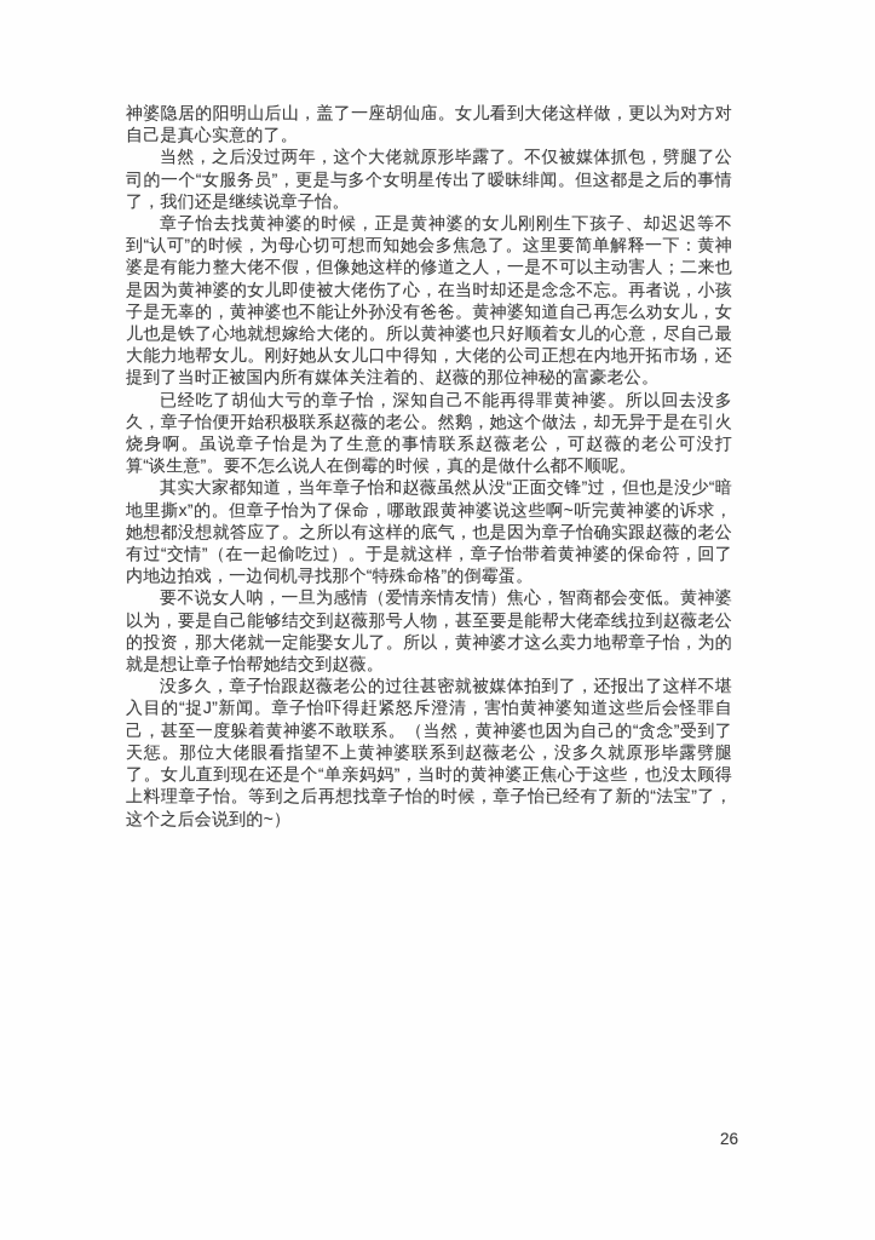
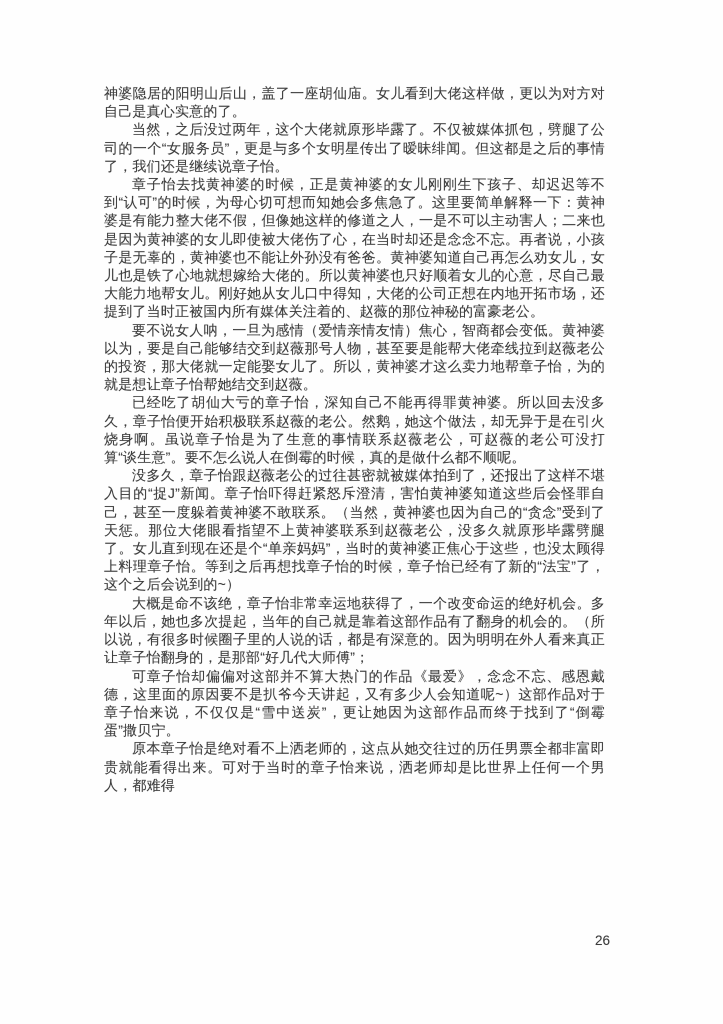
  神婆隐居的阳明山后山，盖了一座胡仙庙。女儿看到大佬这样做，更以为对方对自己是真心实意的了。
  当然，之后没过两年，这个大佬就原形毕露了。不仅被媒体抓包，劈腿了公司的一个“女服务员”，更是与多个女明星传出了暧昧绯闻。但这都是之后的事情了，我们还是继续说章子怡。
  章子怡去找黄神婆的时候，正是黄神婆的女儿刚刚生下孩子、却迟迟等不到“认可”的时候，为母心切可想而知她会多焦急了。这里要简单解释一下：黄神婆是有能力整大佬不假，但像她这样的修道之人，一是不可以主动害人；二来也是因为黄神婆的女儿即使被大佬伤了心，在当时却还是念念不忘。再者说，小孩子是无辜的，黄神婆也不能让外孙没有爸爸。黄神婆知道自己再怎么劝女儿，女儿也是铁了心地就想嫁给大佬的。所以黄神婆也只好顺着女儿的心意，尽自己最大能力地帮女儿。刚好她从女儿口中得知，大佬的公司正想在内地开拓市场，还提到了当时正被国内所有媒体关注着的、赵薇的那位神秘的富豪老公。
- 已经吃了胡仙大亏的章子怡，深知自己不能再得罪黄神婆。所以回去没多久，章子怡便开始积极联系赵薇的老公。然鹅，她这个做法，却无异于是在引火烧身啊。虽说章子怡是为了生意的事情联系赵薇老公，可赵薇的老公可没打算“谈生意”。要不怎么说人在倒霉的时候，真的是做什么都不顺呢。
+ 要不说女人呐，一旦为感情（爱情亲情友情）焦心，智商都会变低。黄神婆以为，要是自己能够结交到赵薇那号人物，甚至要是能帮大佬牵线拉到赵薇老公的投资，那大佬就一定能娶女儿了。所以，黄神婆才这么卖力地帮章子怡，为的就是想让章子怡帮她结交到赵薇。
- 其实大家都知道，当年章子怡和赵薇虽然从没“正面交锋”过，但也是没少“暗地里撕x”的。但章子怡为了保命，哪敢跟黄神婆说这些啊~听完黄神婆的诉求，她想都没想就答应了。之所以有这样的底气，也是因为章子怡确实跟赵薇的老公有过“交情”（在一起偷吃过）。于是就这样，章子怡带着黄神婆的保命符，回了内地边拍戏，一边伺机寻找那个“特殊命格”的倒霉蛋。
- 要不说女人呐，一旦为感情（爱情亲情友情）焦心，智商都会变低。黄神婆以为，要是自己能够结交到赵薇那号人物，甚至要是能帮大佬牵线拉到赵薇老公的投资，那大佬就一定能娶女儿了。所以，黄神婆才这么卖力地帮章子怡，为的就是想让章子怡帮她结交到赵薇。
+ 已经吃了胡仙大亏的章子怡，深知自己不能再得罪黄神婆。所以回去没多久，章子怡便开始积极联系赵薇的老公。然鹅，她这个做法，却无异于是在引火烧身啊。虽说章子怡是为了生意的事情联系赵薇老公，可赵薇的老公可没打算“谈生意”。要不怎么说人在倒霉的时候，真的是做什么都不顺呢。
  没多久，章子怡跟赵薇老公的过往甚密就被媒体拍到了，还报出了这样不堪入目的“捉J”新闻。章子怡吓得赶紧怒斥澄清，害怕黄神婆知道这些后会怪罪自己，甚至一度躲着黄神婆不敢联系。（当然，黄神婆也因为自己的“贪念”受到了天惩。那位大佬眼看指望不上黄神婆联系到赵薇老公，没多久就原形毕露劈腿了。女儿直到现在还是个“单亲妈妈”，当时的黄神婆正焦心于这些，也没太顾得上料理章子怡。等到之后再想找章子怡的时候，章子怡已经有了新的“法宝”了，这个之后会说到的~）
+ 大概是命不该绝，章子怡非常幸运地获得了，一个改变命运的绝好机会。多年以后，她也多次提起，当年的自己就是靠着这部作品有了翻身的机会的。（所以说，有很多时候圈子里的人说的话，都是有深意的。因为明明在外人看来真正让章子怡翻身的，是那部“好几代大师傅”；
+ 可章子怡却偏偏对这部并不算大热门的作品《最爱》，念念不忘、感恩戴德，这里面的原因要不是扒爷今天讲起，又有多少人会知道呢~）这部作品对于章子怡来说，不仅仅是“雪中送炭”，更让她因为这部作品而终于找到了“倒霉蛋”撒贝宁。
+ 原本章子怡是绝对看不上洒老师的，这点从她交往过的历任男票全都非富即贵就能看得出来。可对于当时的章子怡来说，洒老师却是比世界上任何一个男人，都难得
  26
